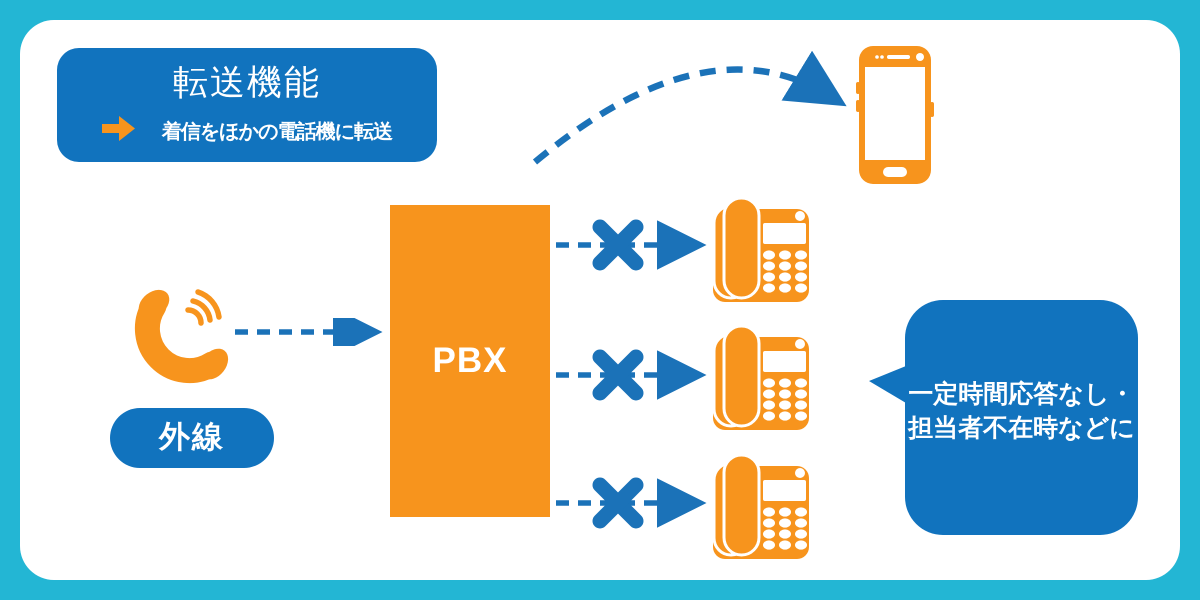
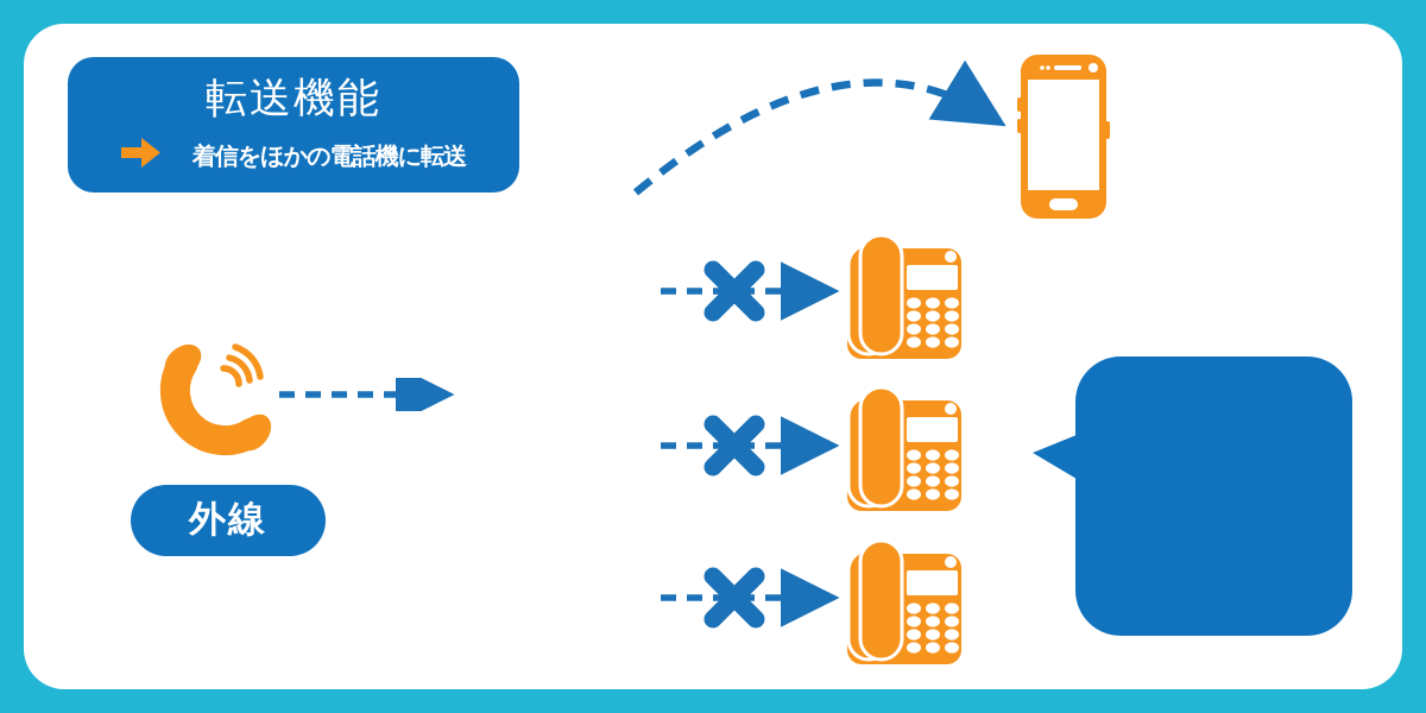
  転送機能
  着信をほかの電話機に転送
  外線
- PBX
- 一定時間応答なし・
- 担当者不在時などに
